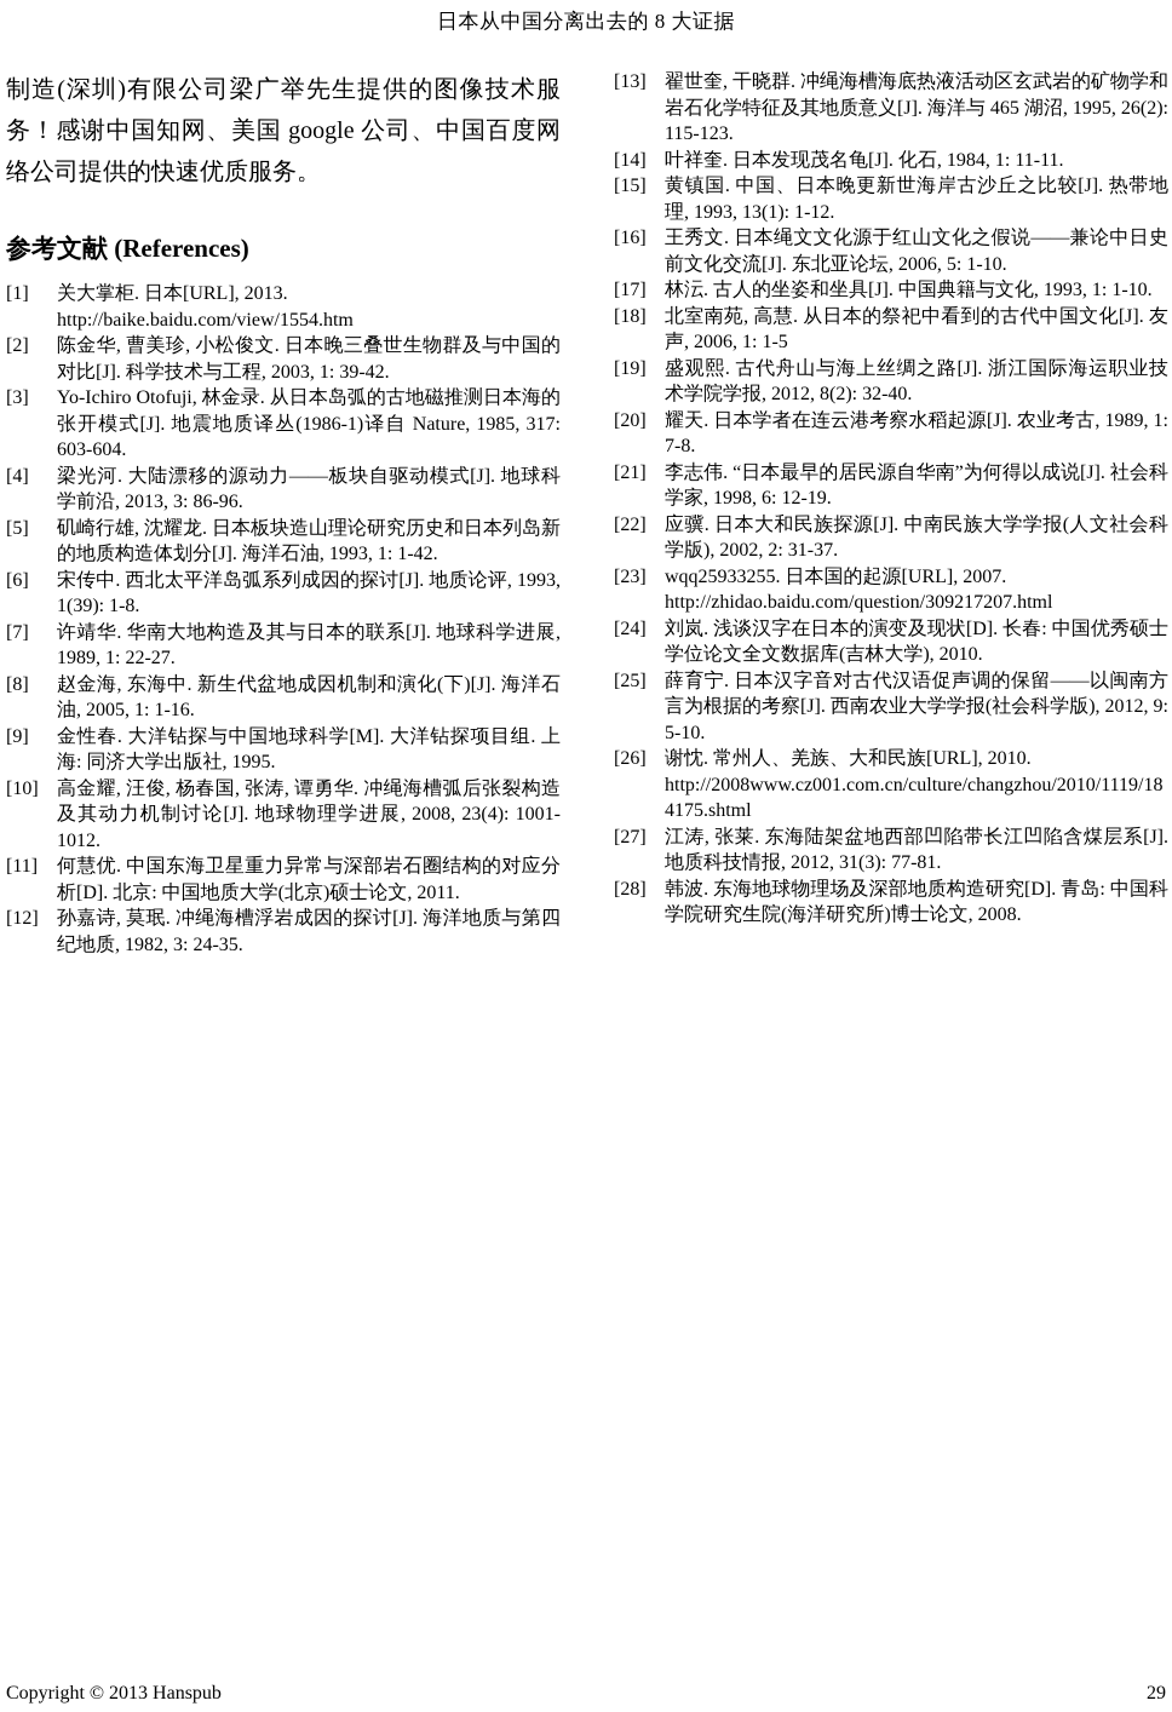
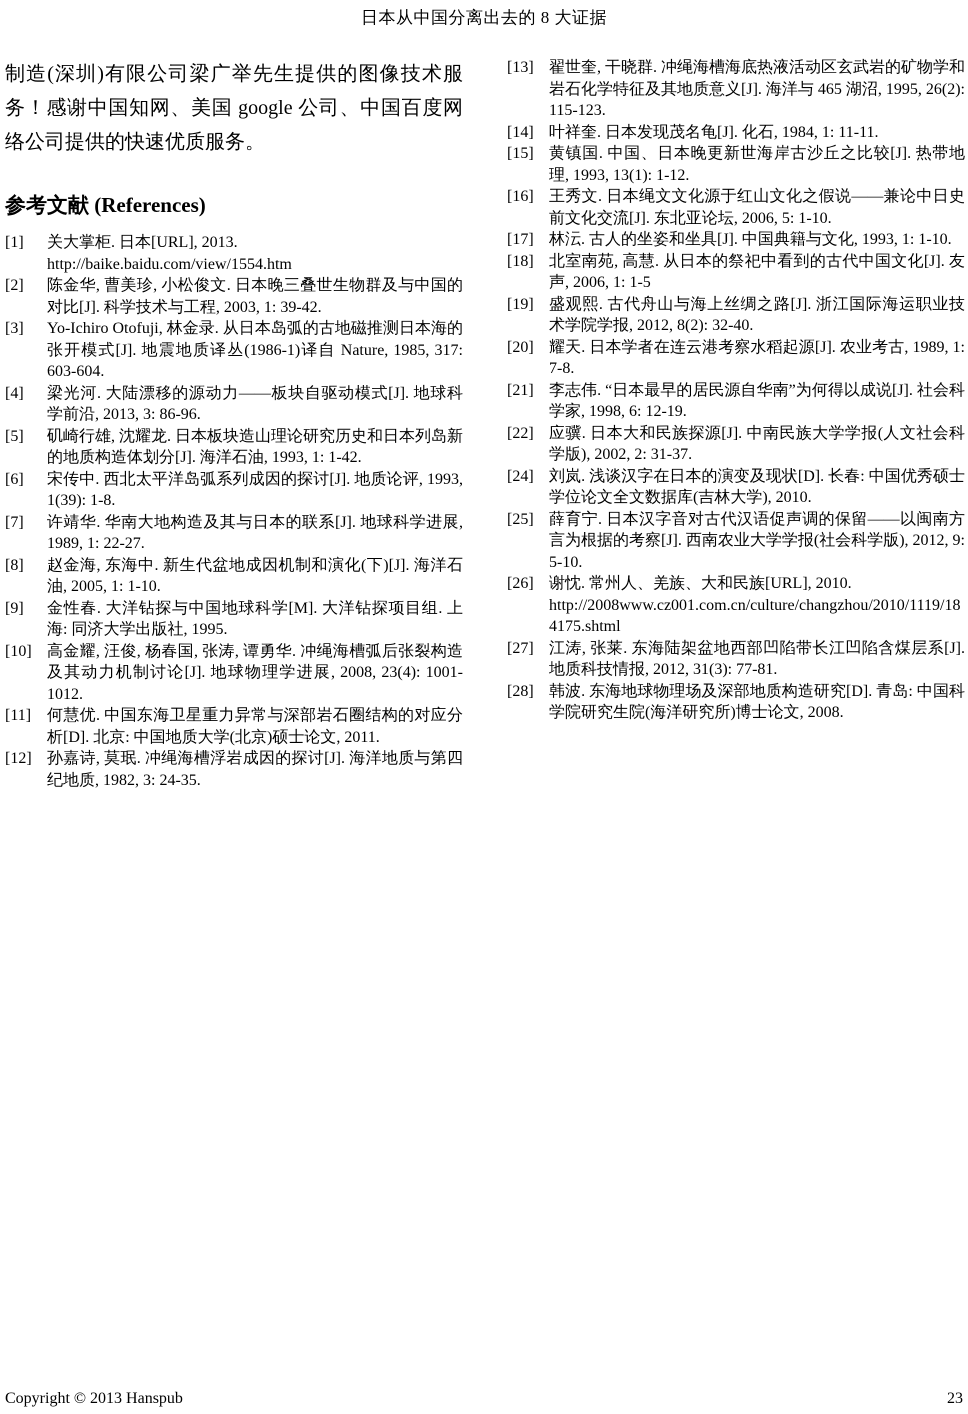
  日本从中国分离出去的 8 大证据
  制造(深圳)有限公司梁广举先生提供的图像技术服务！感谢中国知网、美国 google 公司、中国百度网络公司提供的快速优质服务。
  参考文献 (References)
  [1]
  关大掌柜. 日本[URL], 2013.
  http://baike.baidu.com/view/1554.htm
  [2]
  陈金华, 曹美珍, 小松俊文. 日本晚三叠世生物群及与中国的对比[J]. 科学技术与工程, 2003, 1: 39-42.
  [3]
  Yo-Ichiro Otofuji, 林金录. 从日本岛弧的古地磁推测日本海的张开模式[J]. 地震地质译丛(1986-1)译自 Nature, 1985, 317: 603-604.
  [4]
  梁光河. 大陆漂移的源动力——板块自驱动模式[J]. 地球科学前沿, 2013, 3: 86-96.
  [5]
  矶崎行雄, 沈耀龙. 日本板块造山理论研究历史和日本列岛新的地质构造体划分[J]. 海洋石油, 1993, 1: 1-42.
  [6]
  宋传中. 西北太平洋岛弧系列成因的探讨[J]. 地质论评, 1993, 1(39): 1-8.
  [7]
  许靖华. 华南大地构造及其与日本的联系[J]. 地球科学进展, 1989, 1: 22-27.
  [8]
- 赵金海, 东海中. 新生代盆地成因机制和演化(下)[J]. 海洋石油, 2005, 1: 1-16.
+ 赵金海, 东海中. 新生代盆地成因机制和演化(下)[J]. 海洋石油, 2005, 1: 1-10.
  [9]
  金性春. 大洋钻探与中国地球科学[M]. 大洋钻探项目组. 上海: 同济大学出版社, 1995.
  [10]
  高金耀, 汪俊, 杨春国, 张涛, 谭勇华. 冲绳海槽弧后张裂构造及其动力机制讨论[J]. 地球物理学进展, 2008, 23(4): 1001-1012.
  [11]
  何慧优. 中国东海卫星重力异常与深部岩石圈结构的对应分析[D]. 北京: 中国地质大学(北京)硕士论文, 2011.
  [12]
  孙嘉诗, 莫珉. 冲绳海槽浮岩成因的探讨[J]. 海洋地质与第四纪地质, 1982, 3: 24-35.
  [13]
  翟世奎, 干晓群. 冲绳海槽海底热液活动区玄武岩的矿物学和岩石化学特征及其地质意义[J]. 海洋与 465 湖沼, 1995, 26(2): 115-123.
  [14]
  叶祥奎. 日本发现茂名龟[J]. 化石, 1984, 1: 11-11.
  [15]
  黄镇国. 中国、日本晚更新世海岸古沙丘之比较[J]. 热带地理, 1993, 13(1): 1-12.
  [16]
  王秀文. 日本绳文文化源于红山文化之假说——兼论中日史前文化交流[J]. 东北亚论坛, 2006, 5: 1-10.
  [17]
  林沄. 古人的坐姿和坐具[J]. 中国典籍与文化, 1993, 1: 1-10.
  [18]
  北室南苑, 高慧. 从日本的祭祀中看到的古代中国文化[J]. 友声, 2006, 1: 1-5
  [19]
  盛观熙. 古代舟山与海上丝绸之路[J]. 浙江国际海运职业技术学院学报, 2012, 8(2): 32-40.
  [20]
  耀天. 日本学者在连云港考察水稻起源[J]. 农业考古, 1989, 1: 7-8.
  [21]
  李志伟. “日本最早的居民源自华南”为何得以成说[J]. 社会科学家, 1998, 6: 12-19.
  [22]
  应骥. 日本大和民族探源[J]. 中南民族大学学报(人文社会科学版), 2002, 2: 31-37.
- [23]
- wqq25933255. 日本国的起源[URL], 2007.
- http://zhidao.baidu.com/question/309217207.html
  [24]
  刘岚. 浅谈汉字在日本的演变及现状[D]. 长春: 中国优秀硕士学位论文全文数据库(吉林大学), 2010.
  [25]
  薛育宁. 日本汉字音对古代汉语促声调的保留——以闽南方言为根据的考察[J]. 西南农业大学学报(社会科学版), 2012, 9: 5-10.
  [26]
  谢忱. 常州人、羌族、大和民族[URL], 2010.
  http://2008www.cz001.com.cn/culture/changzhou/2010/1119/184175.shtml
  [27]
  江涛, 张莱. 东海陆架盆地西部凹陷带长江凹陷含煤层系[J]. 地质科技情报, 2012, 31(3): 77-81.
  [28]
  韩波. 东海地球物理场及深部地质构造研究[D]. 青岛: 中国科学院研究生院(海洋研究所)博士论文, 2008.
  Copyright © 2013 Hanspub
- 29
+ 23
